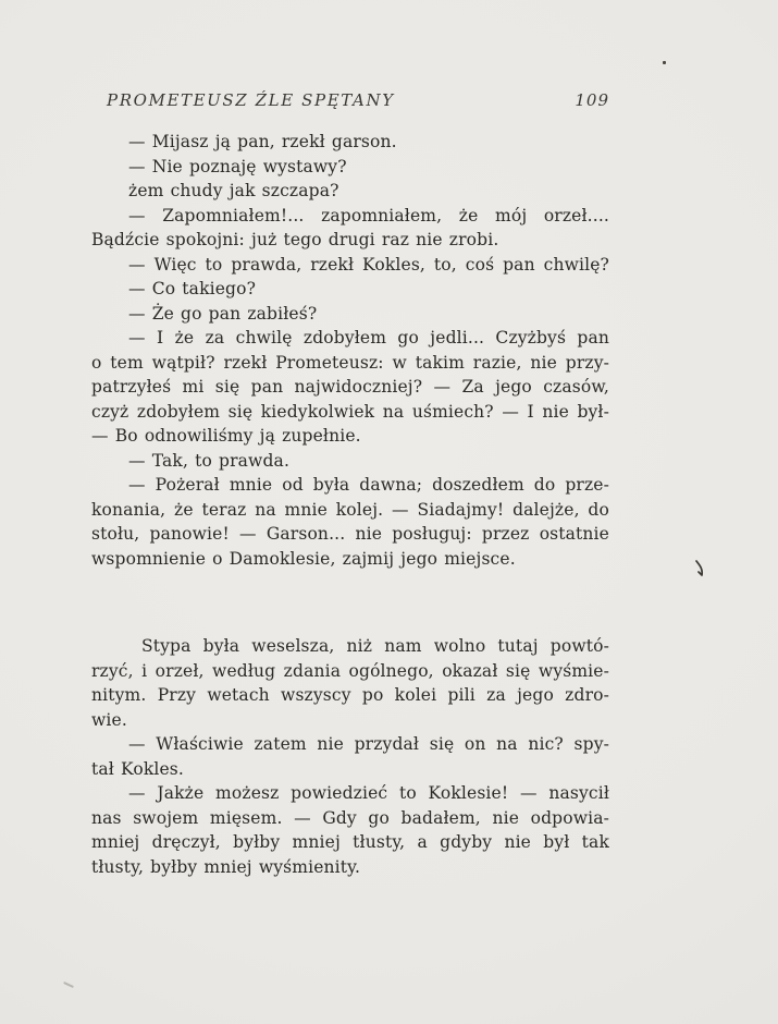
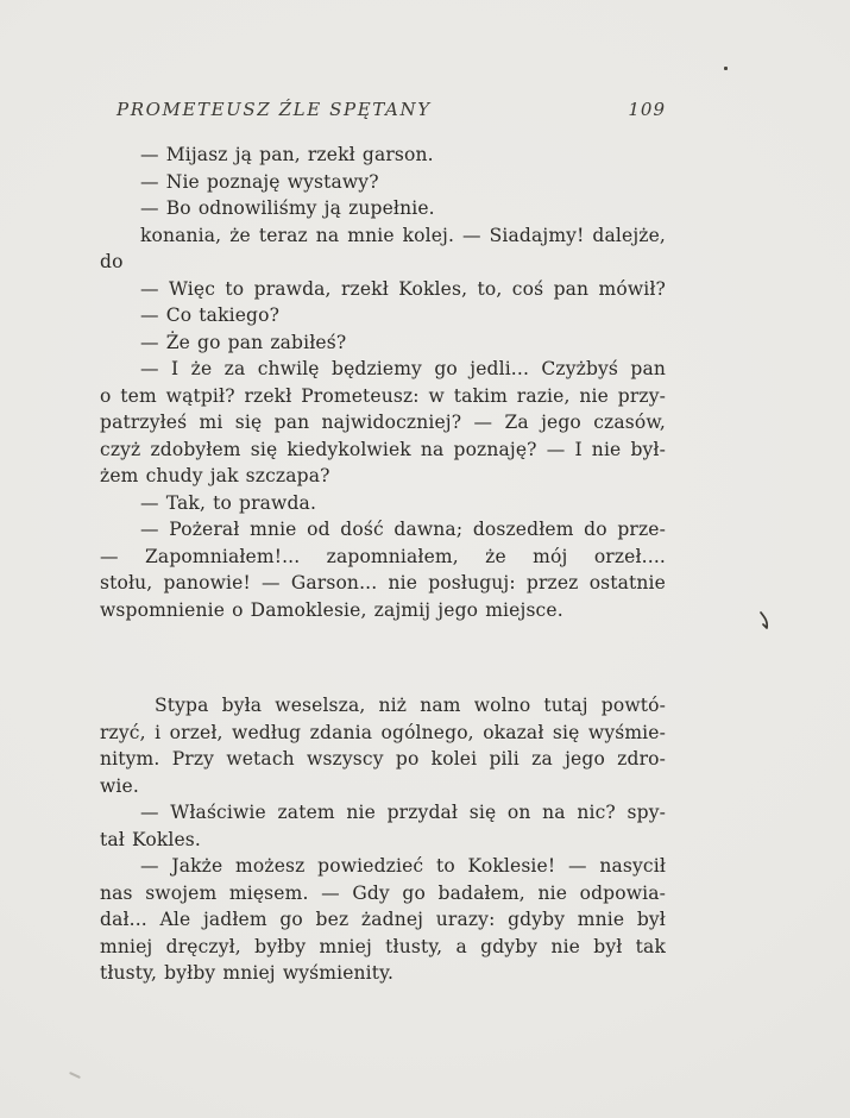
  PROMETEUSZ ŹLE SPĘTANY
  109
  — Mijasz ją pan, rzekł garson.
  — Nie poznaję wystawy?
- żem chudy jak szczapa?
+ — Bo odnowiliśmy ją zupełnie.
- — Zapomniałem!... zapomniałem, że mój orzeł....
+ konania, że teraz na mnie kolej. — Siadajmy! dalejże, do
- Bądźcie spokojni: już tego drugi raz nie zrobi.
- — Więc to prawda, rzekł Kokles, to, coś pan chwilę?
+ — Więc to prawda, rzekł Kokles, to, coś pan mówił?
  — Co takiego?
  — Że go pan zabiłeś?
- — I że za chwilę zdobyłem go jedli... Czyżbyś pan
+ — I że za chwilę będziemy go jedli... Czyżbyś pan
  o tem wątpił? rzekł Prometeusz: w takim razie, nie przy-
  patrzyłeś mi się pan najwidoczniej? — Za jego czasów,
- czyż zdobyłem się kiedykolwiek na uśmiech? — I nie był-
+ czyż zdobyłem się kiedykolwiek na poznaję? — I nie był-
- — Bo odnowiliśmy ją zupełnie.
+ żem chudy jak szczapa?
  — Tak, to prawda.
- — Pożerał mnie od była dawna; doszedłem do prze-
+ — Pożerał mnie od dość dawna; doszedłem do prze-
- konania, że teraz na mnie kolej. — Siadajmy! dalejże, do
+ — Zapomniałem!... zapomniałem, że mój orzeł....
  stołu, panowie! — Garson... nie posługuj: przez ostatnie
  wspomnienie o Damoklesie, zajmij jego miejsce.
  Stypa była weselsza, niż nam wolno tutaj powtó-
  rzyć, i orzeł, według zdania ogólnego, okazał się wyśmie-
  nitym. Przy wetach wszyscy po kolei pili za jego zdro-
  wie.
  — Właściwie zatem nie przydał się on na nic? spy-
  tał Kokles.
  — Jakże możesz powiedzieć to Koklesie! — nasycił
  nas swojem mięsem. — Gdy go badałem, nie odpowia-
+ dał... Ale jadłem go bez żadnej urazy: gdyby mnie był
  mniej dręczył, byłby mniej tłusty, a gdyby nie był tak
  tłusty, byłby mniej wyśmienity.
